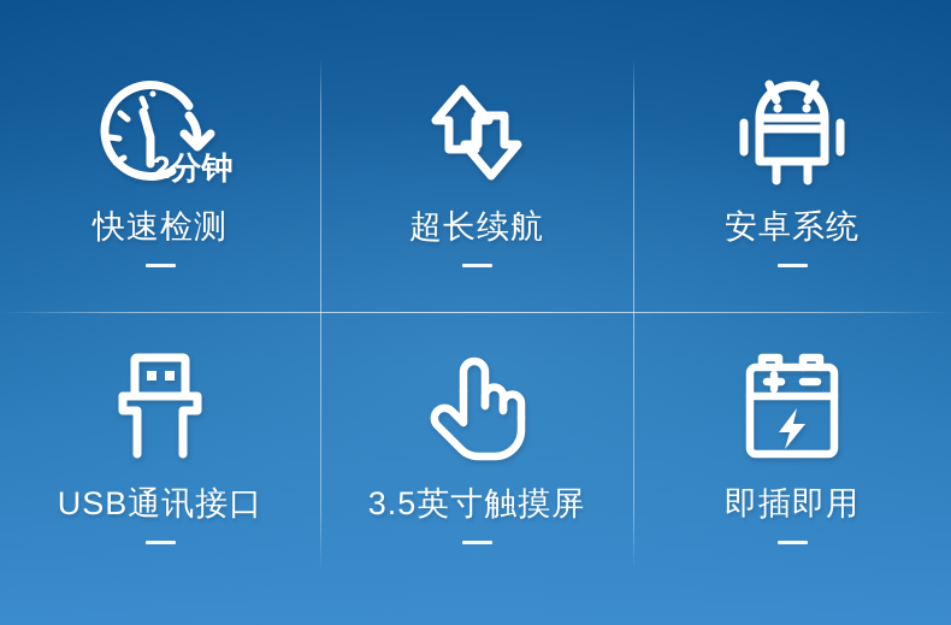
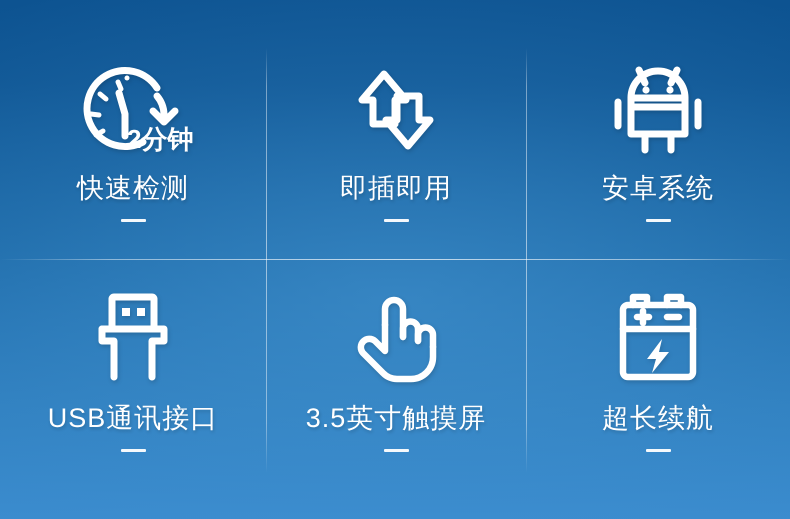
  2分钟
  快速检测
- 超长续航
+ 即插即用
  安卓系统
  USB通讯接口
  3.5英寸触摸屏
- 即插即用
+ 超长续航
